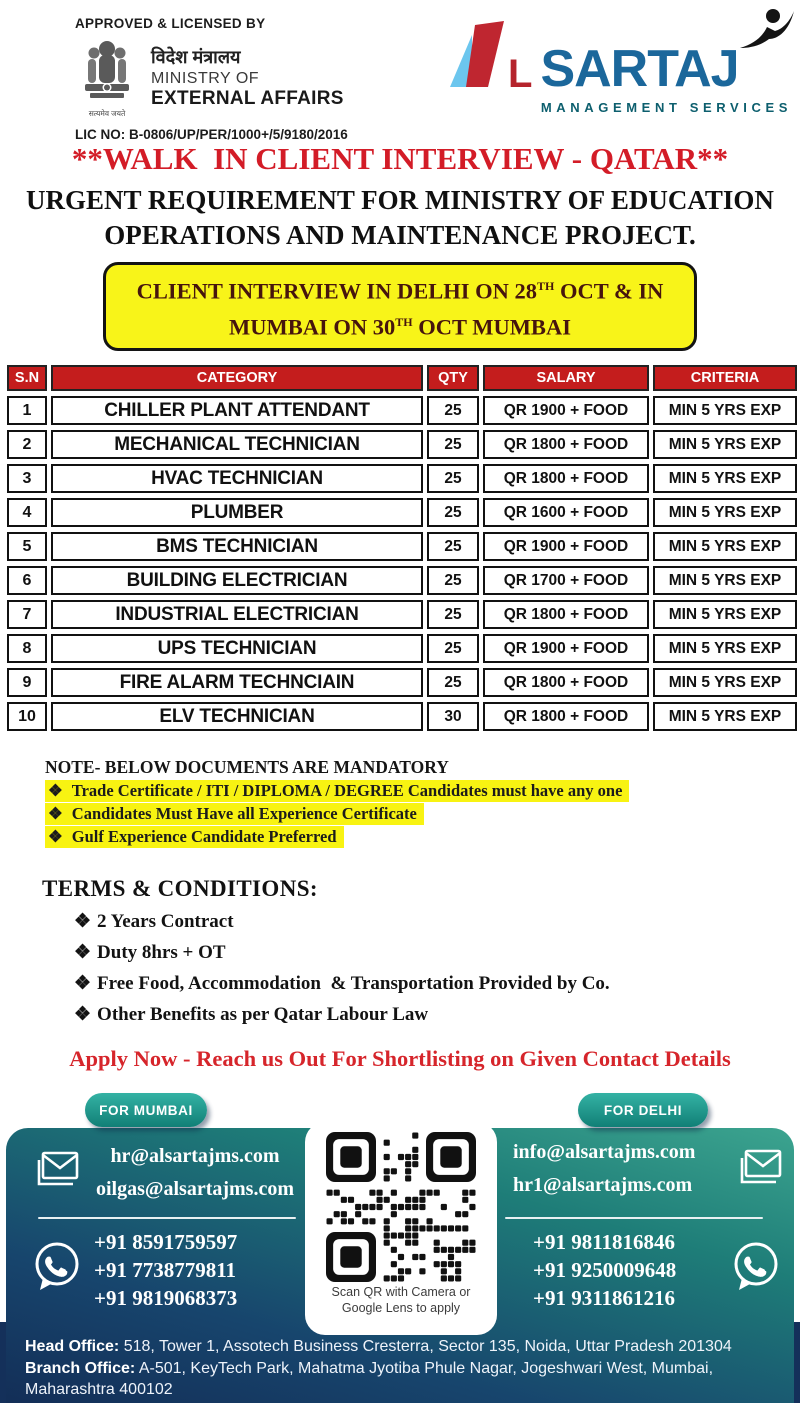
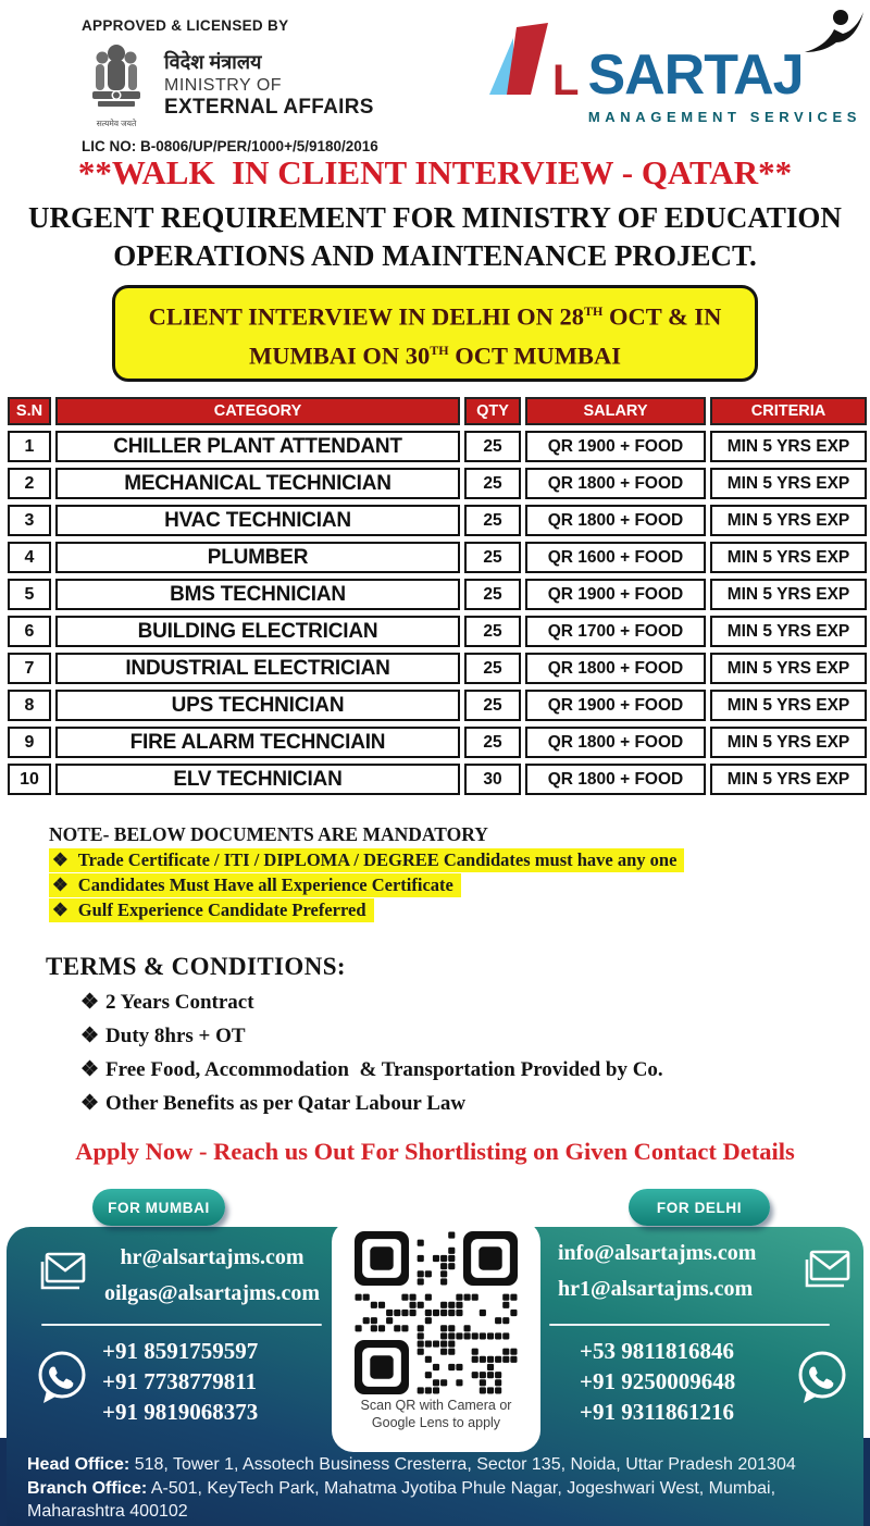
  APPROVED & LICENSED BY
  सत्यमेव जयते
  विदेश मंत्रालय
  MINISTRY OF
  EXTERNAL AFFAIRS
  LIC NO: B-0806/UP/PER/1000+/5/9180/2016
  L
  SARTAJ
  MANAGEMENT SERVICES
  **WALK IN CLIENT INTERVIEW - QATAR**
  URGENT REQUIREMENT FOR MINISTRY OF EDUCATION
  OPERATIONS AND MAINTENANCE PROJECT.
  CLIENT INTERVIEW IN DELHI ON 28TH OCT & IN
  MUMBAI ON 30TH OCT MUMBAI
  S.N	CATEGORY	QTY	SALARY	CRITERIA
  1	CHILLER PLANT ATTENDANT	25	QR 1900 + FOOD	MIN 5 YRS EXP
  2	MECHANICAL TECHNICIAN	25	QR 1800 + FOOD	MIN 5 YRS EXP
  3	HVAC TECHNICIAN	25	QR 1800 + FOOD	MIN 5 YRS EXP
  4	PLUMBER	25	QR 1600 + FOOD	MIN 5 YRS EXP
  5	BMS TECHNICIAN	25	QR 1900 + FOOD	MIN 5 YRS EXP
  6	BUILDING ELECTRICIAN	25	QR 1700 + FOOD	MIN 5 YRS EXP
  7	INDUSTRIAL ELECTRICIAN	25	QR 1800 + FOOD	MIN 5 YRS EXP
  8	UPS TECHNICIAN	25	QR 1900 + FOOD	MIN 5 YRS EXP
  9	FIRE ALARM TECHNCIAIN	25	QR 1800 + FOOD	MIN 5 YRS EXP
  10	ELV TECHNICIAN	30	QR 1800 + FOOD	MIN 5 YRS EXP
  NOTE- BELOW DOCUMENTS ARE MANDATORY
  ❖ Trade Certificate / ITI / DIPLOMA / DEGREE Candidates must have any one
  ❖ Candidates Must Have all Experience Certificate
  ❖ Gulf Experience Candidate Preferred
  TERMS & CONDITIONS:
  ❖ 2 Years Contract
  ❖ Duty 8hrs + OT
  ❖ Free Food, Accommodation & Transportation Provided by Co.
  ❖ Other Benefits as per Qatar Labour Law
  Apply Now - Reach us Out For Shortlisting on Given Contact Details
  FOR MUMBAI
  FOR DELHI
  hr@alsartajms.com
  oilgas@alsartajms.com
  info@alsartajms.com
  hr1@alsartajms.com
  +91 8591759597
  +91 7738779811
  +91 9819068373
- +91 9811816846
+ +53 9811816846
  +91 9250009648
  +91 9311861216
  Scan QR with Camera or
  Google Lens to apply
  Head Office: 518, Tower 1, Assotech Business Cresterra, Sector 135, Noida, Uttar Pradesh 201304
  Branch Office: A-501, KeyTech Park, Mahatma Jyotiba Phule Nagar, Jogeshwari West, Mumbai, Maharashtra 400102
